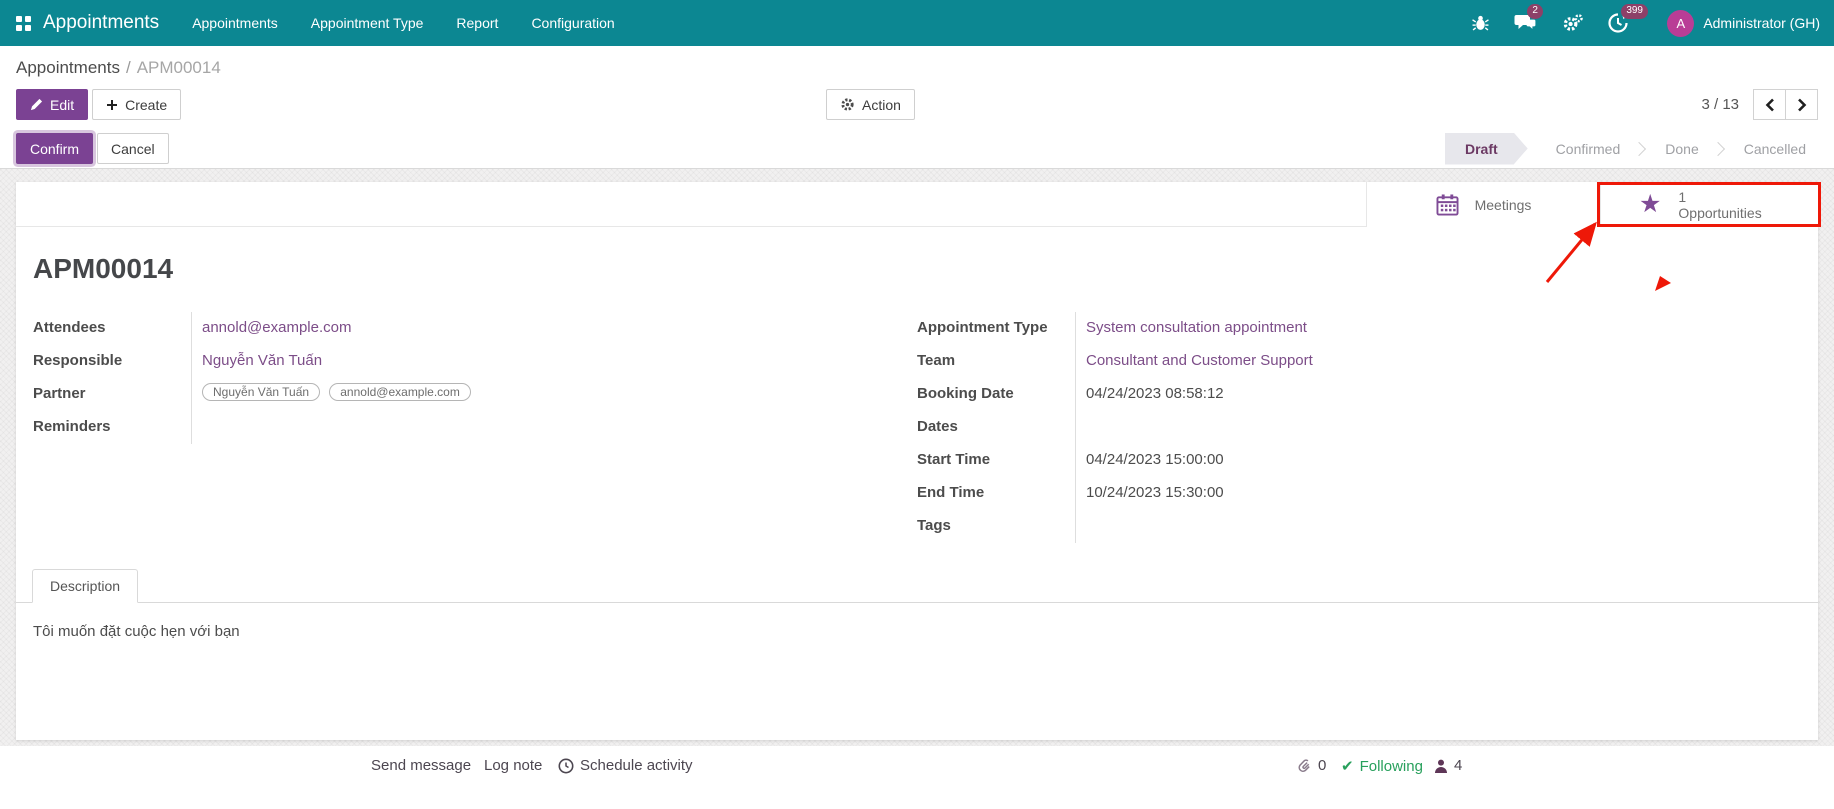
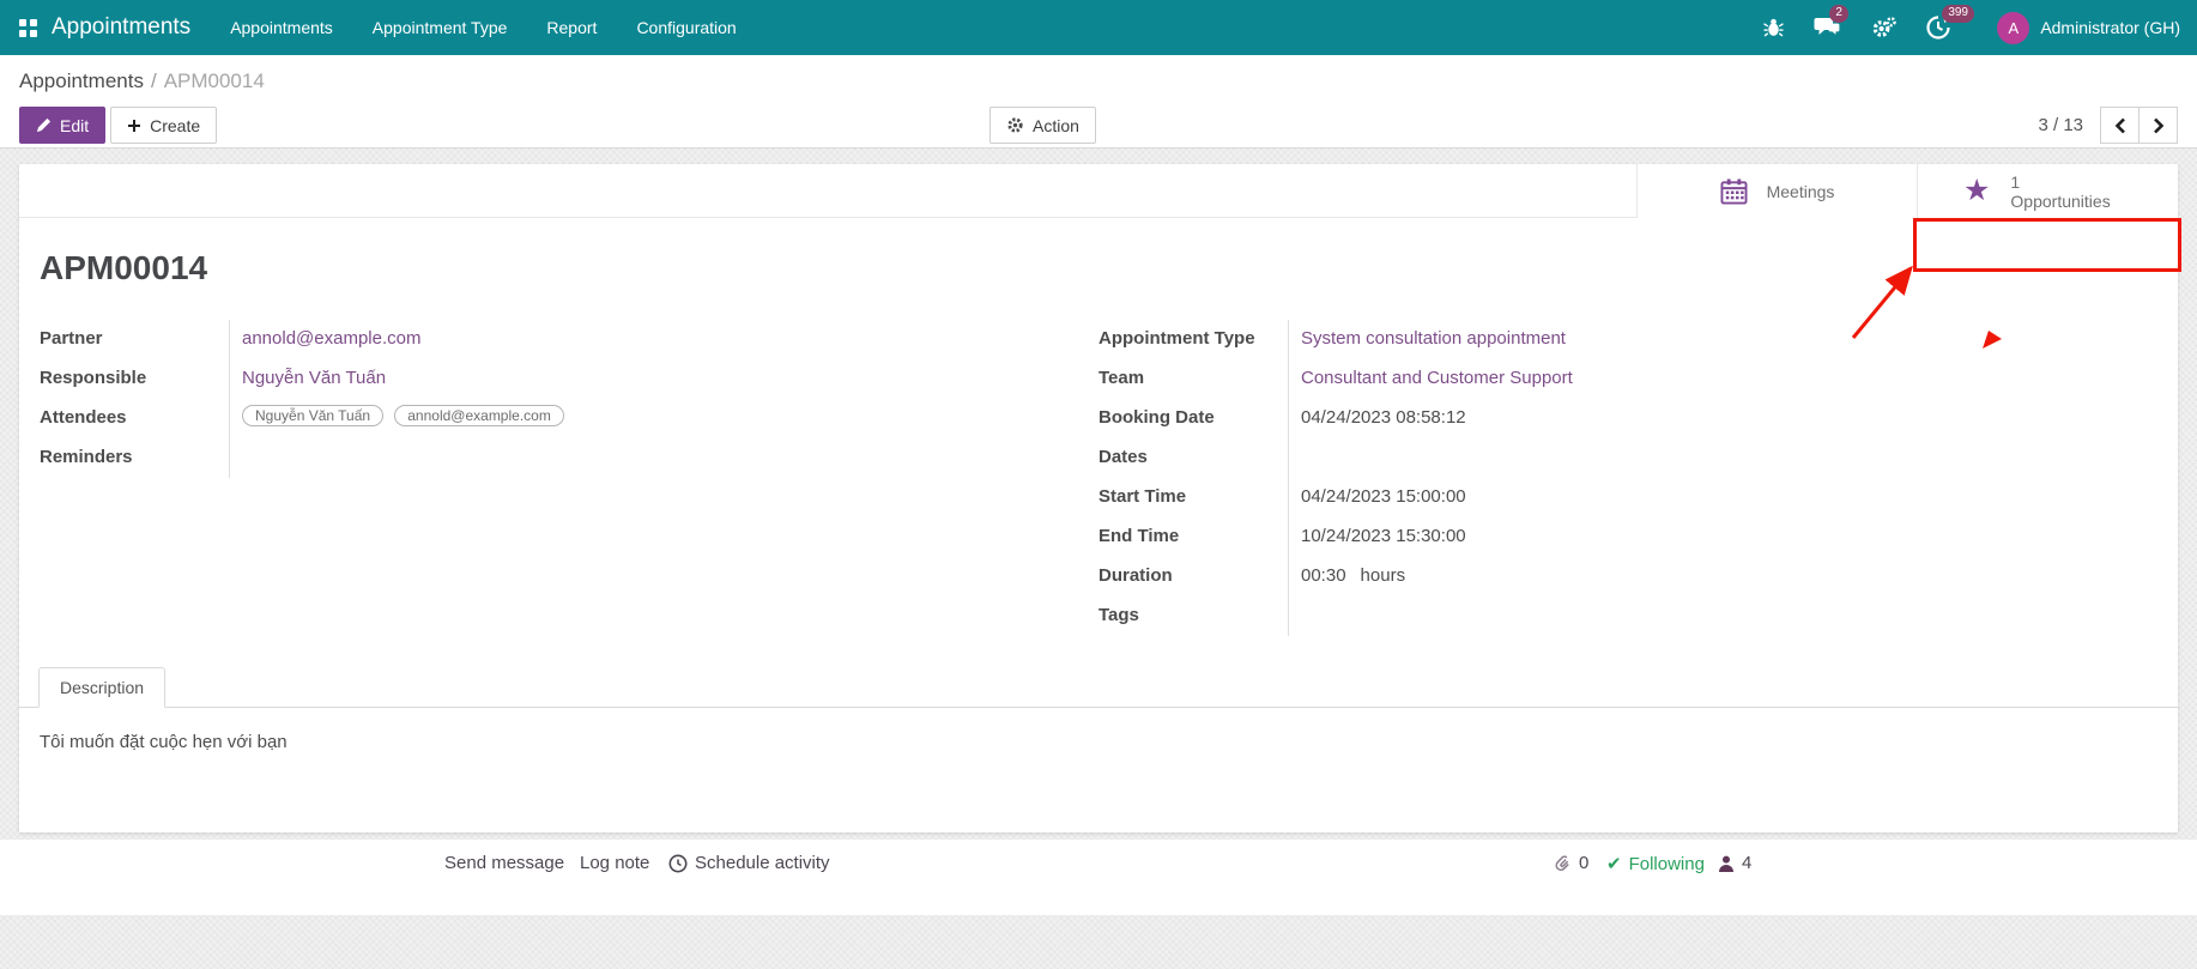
  Appointments
  Appointments
  Appointment Type
  Report
  Configuration
  2
  399
  A
  Administrator (GH)
  Appointments / APM00014
  Edit
  Create
  Action
  3 / 13
- Confirm
- Cancel
- Draft
- Confirmed
- Done
- Cancelled
  Meetings
  ★
  1
  Opportunities
  APM00014
- Attendees
+ Partner
  annold@example.com
  Responsible
  Nguyễn Văn Tuấn
- Partner
+ Attendees
  Nguyễn Văn Tuấn annold@example.com
  Reminders
  Appointment Type
  System consultation appointment
  Team
  Consultant and Customer Support
  Booking Date
  04/24/2023 08:58:12
  Dates
  Start Time
  04/24/2023 15:00:00
  End Time
  10/24/2023 15:30:00
+ Duration
+ 00:30 hours
  Tags
  Description
  Tôi muốn đặt cuộc hẹn với bạn
  Send message
  Log note
  Schedule activity
  0
  ✔
  Following
  4
